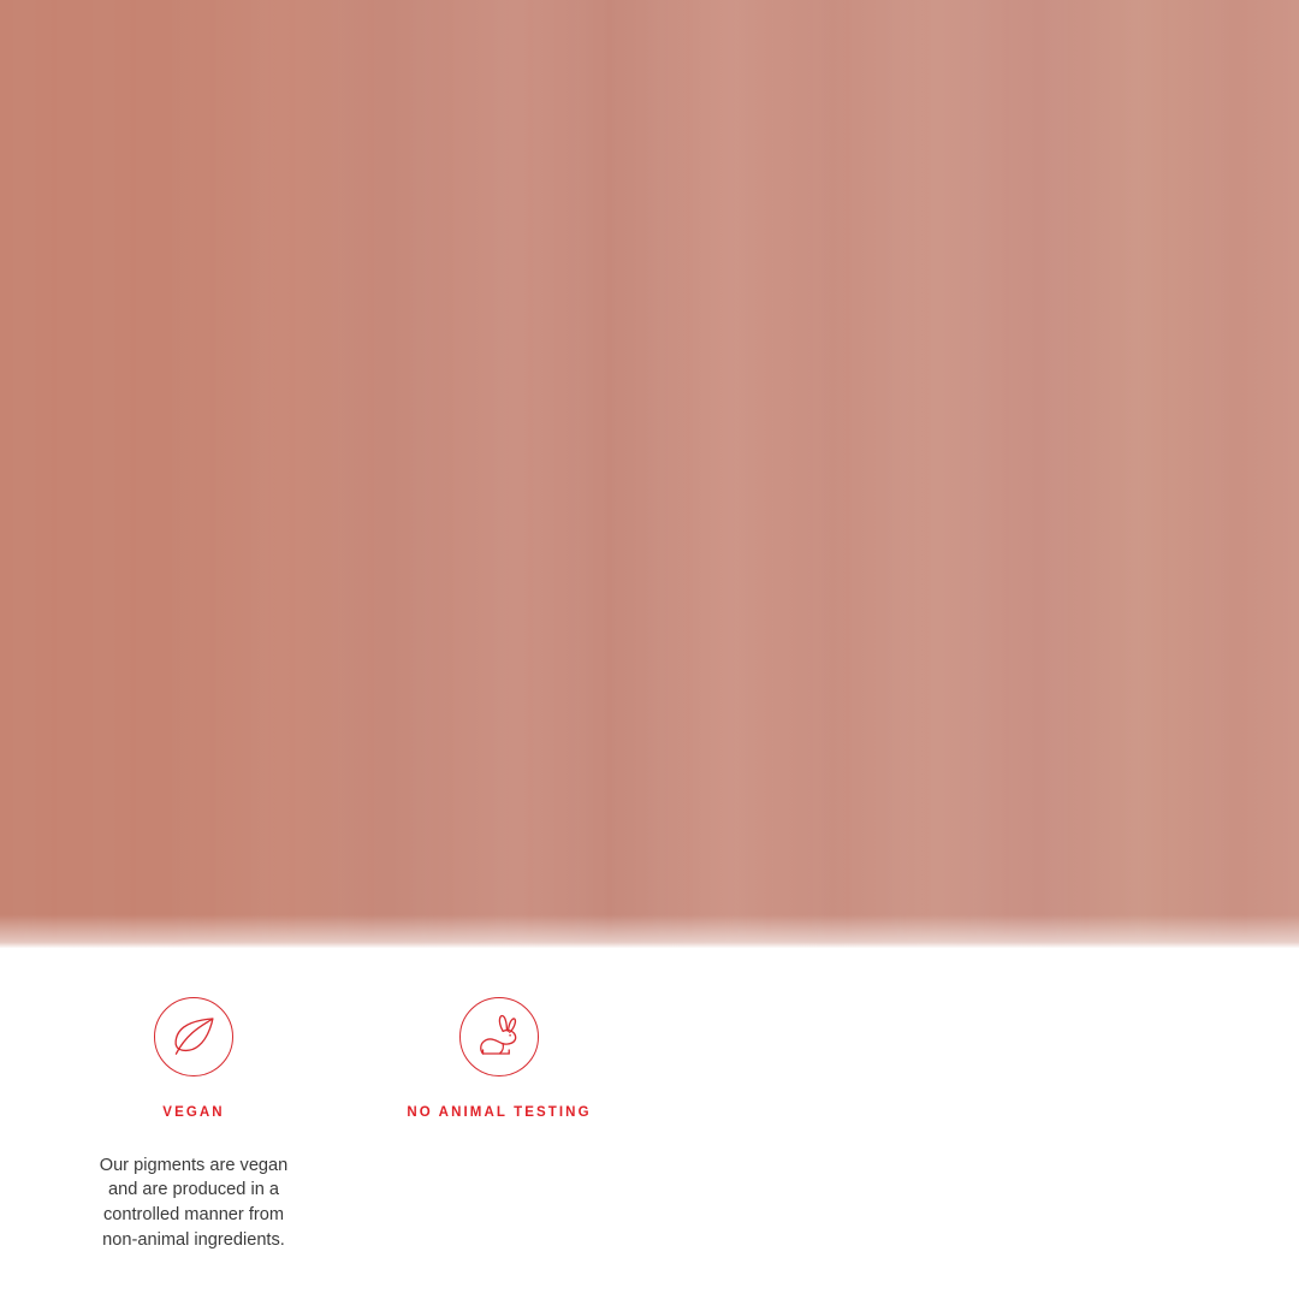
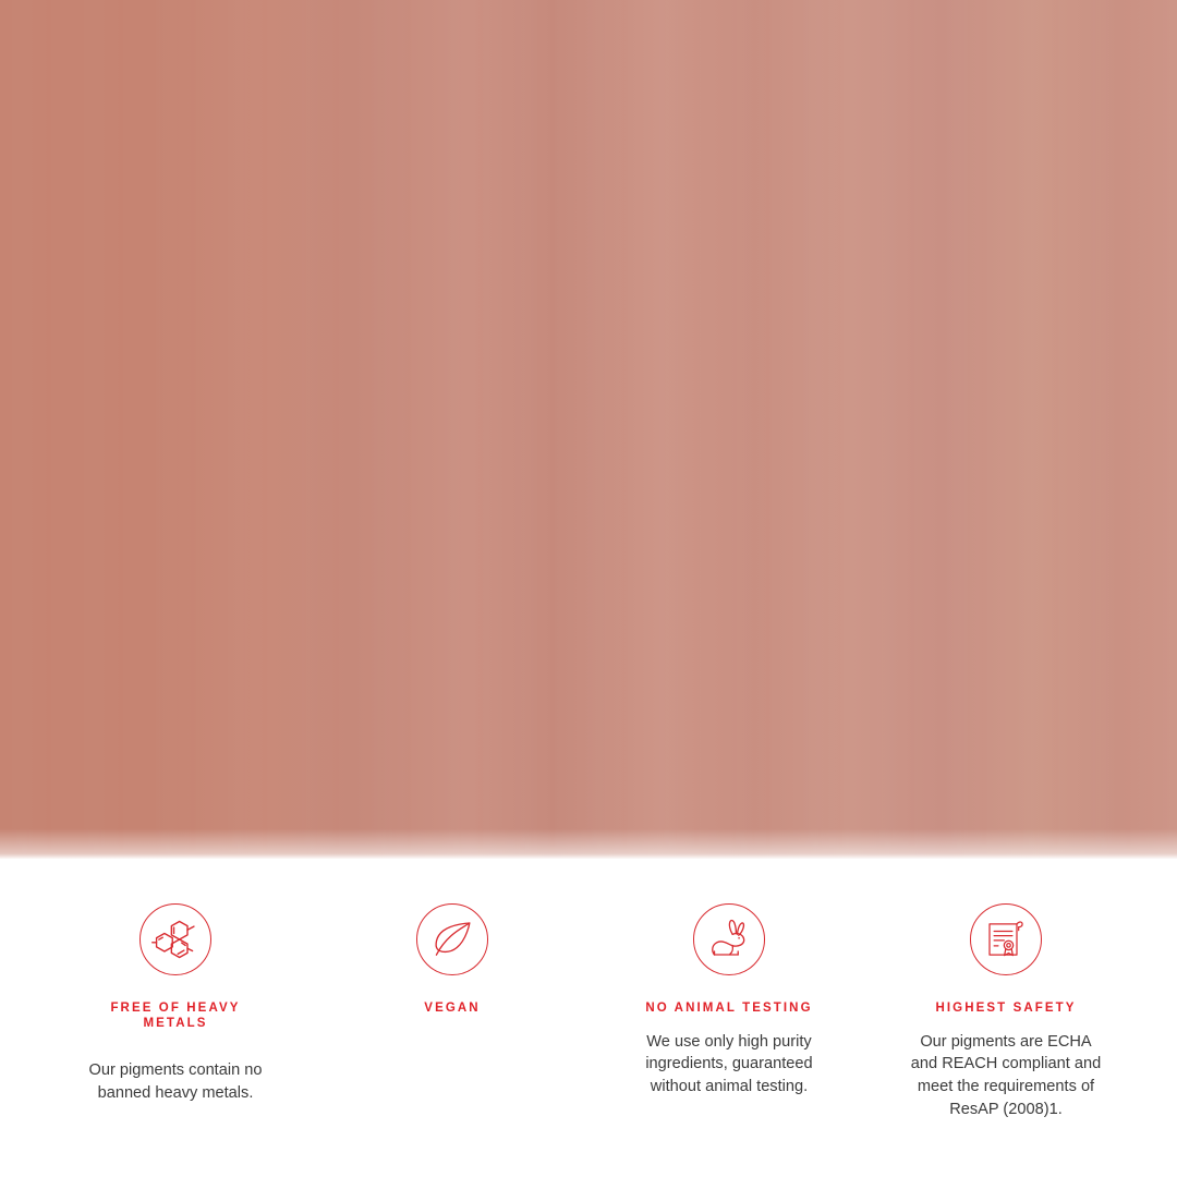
+ FREE OF HEAVY METALS
+ Our pigments contain no banned heavy metals.
  VEGAN
- Our pigments are vegan and are produced in a controlled manner from non-animal ingredients.
  NO ANIMAL TESTING
+ We use only high purity ingredients, guaranteed without animal testing.
+ HIGHEST SAFETY
+ Our pigments are ECHA and REACH compliant and meet the requirements of ResAP (2008)1.
